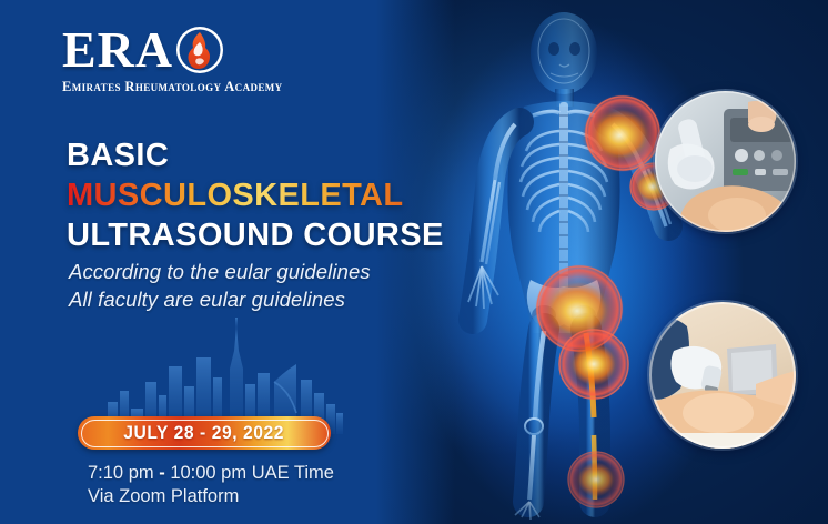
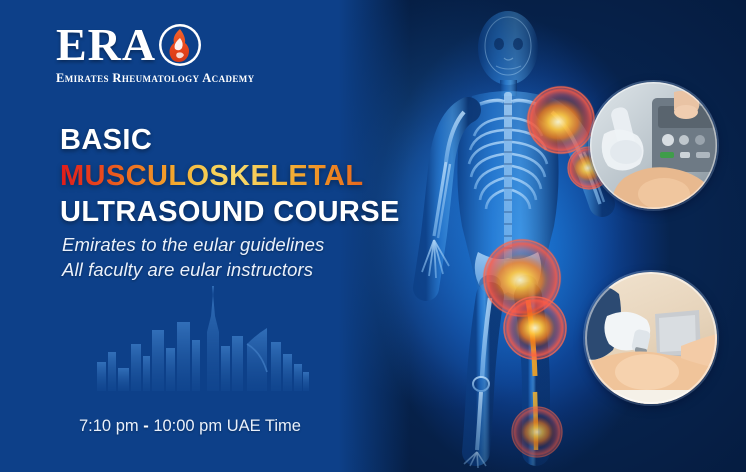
  ERA
  Emirates Rheumatology Academy
  BASIC
  MUSCULOSKELETAL
  ULTRASOUND COURSE
- According to the eular guidelines
+ Emirates to the eular guidelines
- All faculty are eular guidelines
+ All faculty are eular instructors
- JULY 28 - 29, 2022
  7:10 pm - 10:00 pm UAE Time
- Via Zoom Platform
